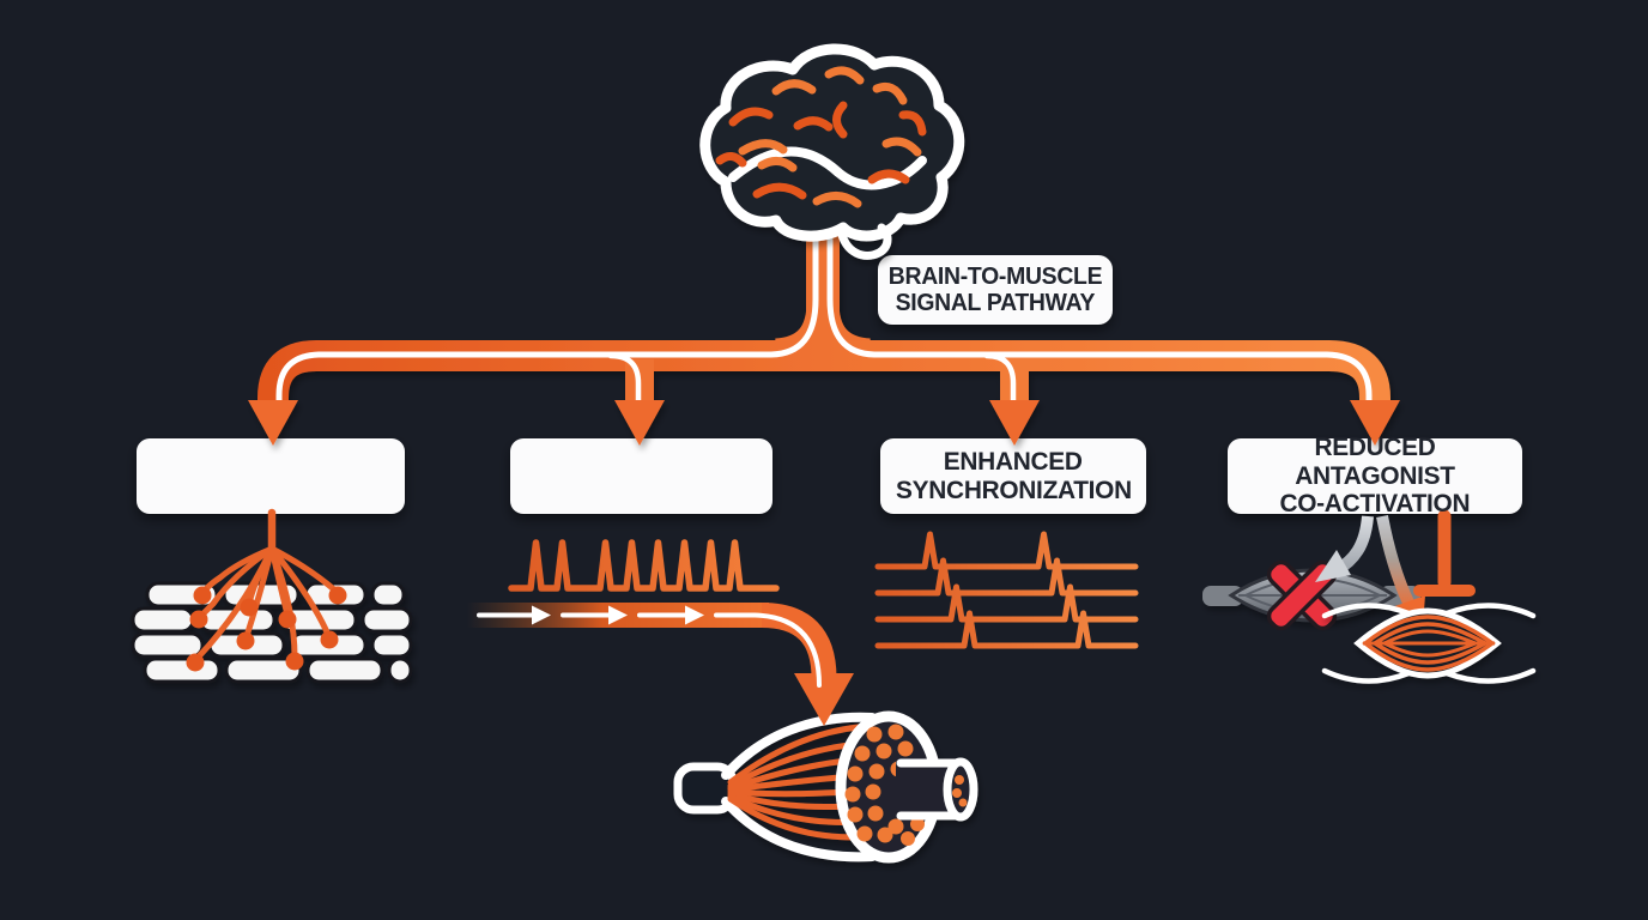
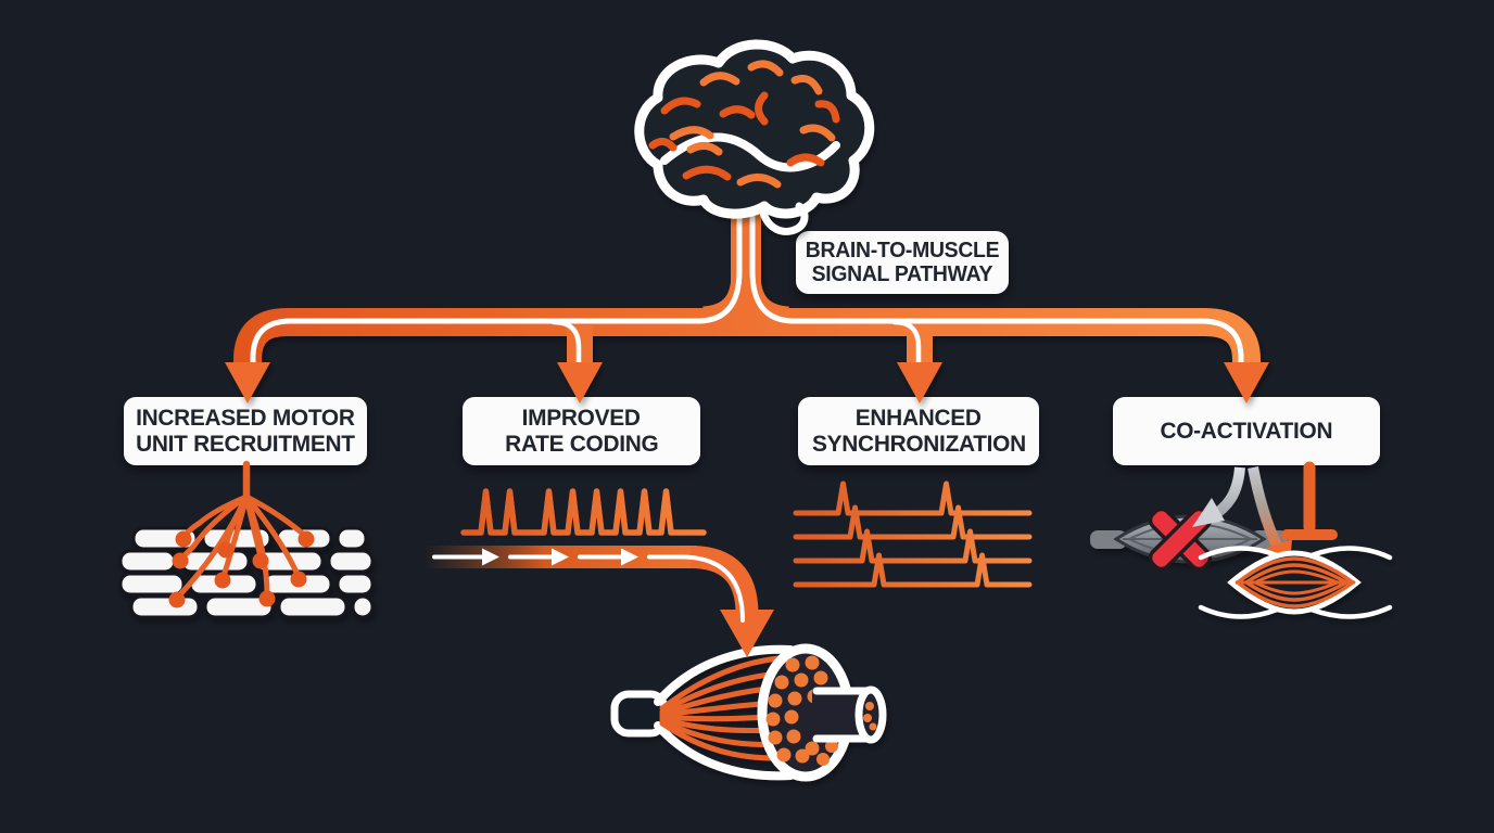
  BRAIN-TO-MUSCLE
  SIGNAL PATHWAY
+ INCREASED MOTOR
+ UNIT RECRUITMENT
+ IMPROVED
+ RATE CODING
  ENHANCED
  SYNCHRONIZATION
- REDUCED ANTAGONIST
  CO-ACTIVATION
